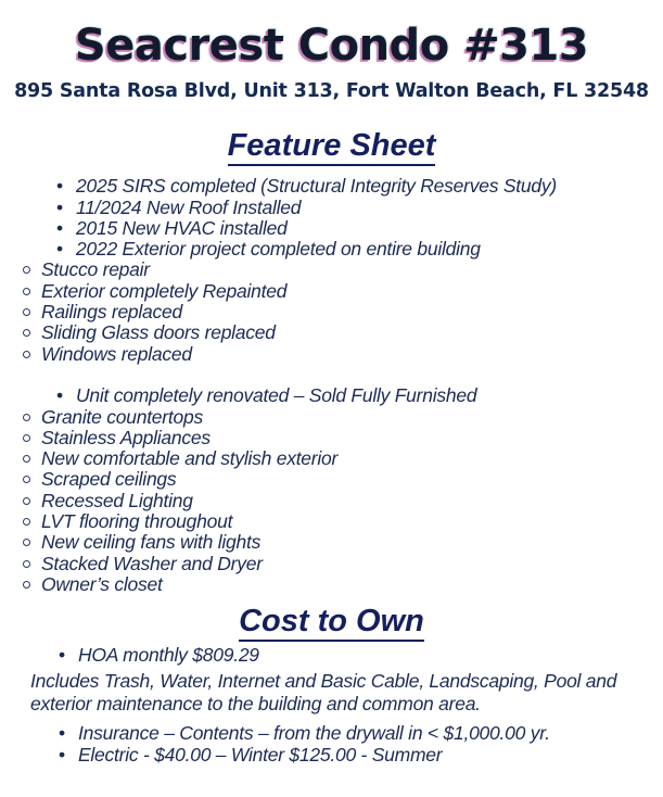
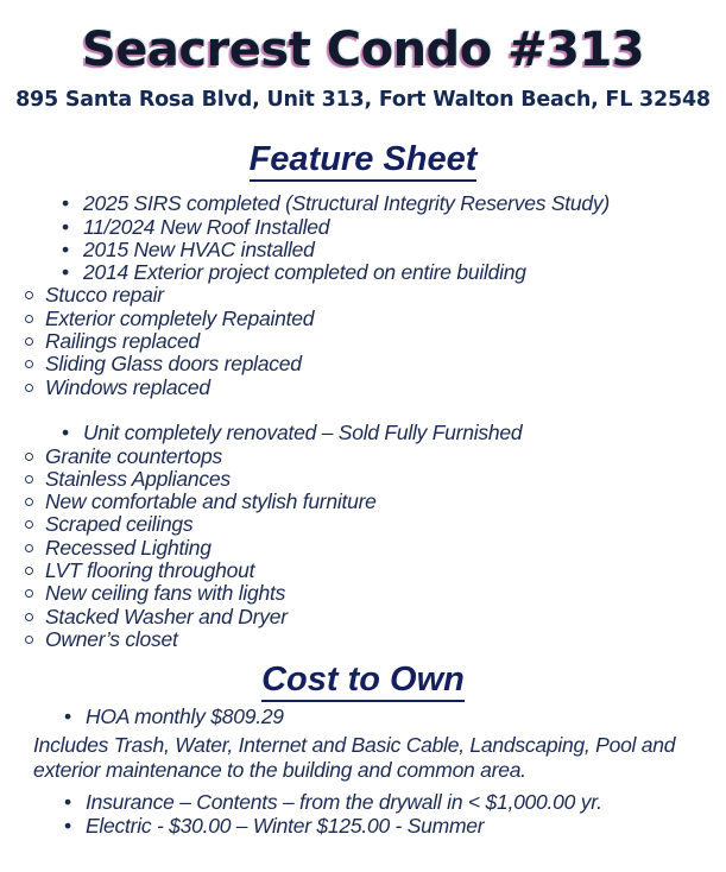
  Seacrest Condo #313
  895 Santa Rosa Blvd, Unit 313, Fort Walton Beach, FL 32548
  Feature Sheet
  •
  2025 SIRS completed (Structural Integrity Reserves Study)
  •
  11/2024 New Roof Installed
  •
  2015 New HVAC installed
  •
- 2022 Exterior project completed on entire building
+ 2014 Exterior project completed on entire building
  Stucco repair
  Exterior completely Repainted
  Railings replaced
  Sliding Glass doors replaced
  Windows replaced
  •
  Unit completely renovated – Sold Fully Furnished
  Granite countertops
  Stainless Appliances
- New comfortable and stylish exterior
+ New comfortable and stylish furniture
  Scraped ceilings
  Recessed Lighting
  LVT flooring throughout
  New ceiling fans with lights
  Stacked Washer and Dryer
  Owner’s closet
  Cost to Own
  •
  HOA monthly $809.29
  Includes Trash, Water, Internet and Basic Cable, Landscaping, Pool and exterior maintenance to the building and common area.
  •
  Insurance – Contents – from the drywall in < $1,000.00 yr.
  •
- Electric - $40.00 – Winter $125.00 - Summer
+ Electric - $30.00 – Winter $125.00 - Summer
